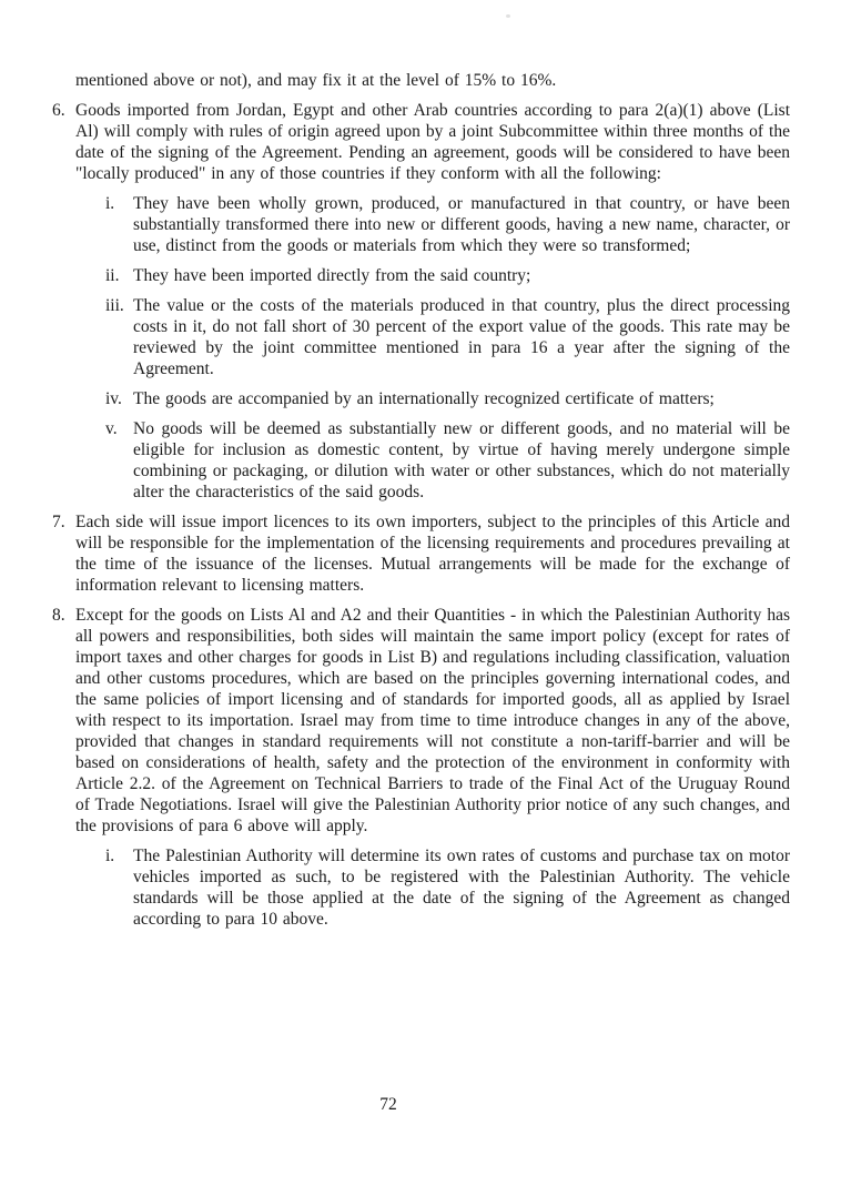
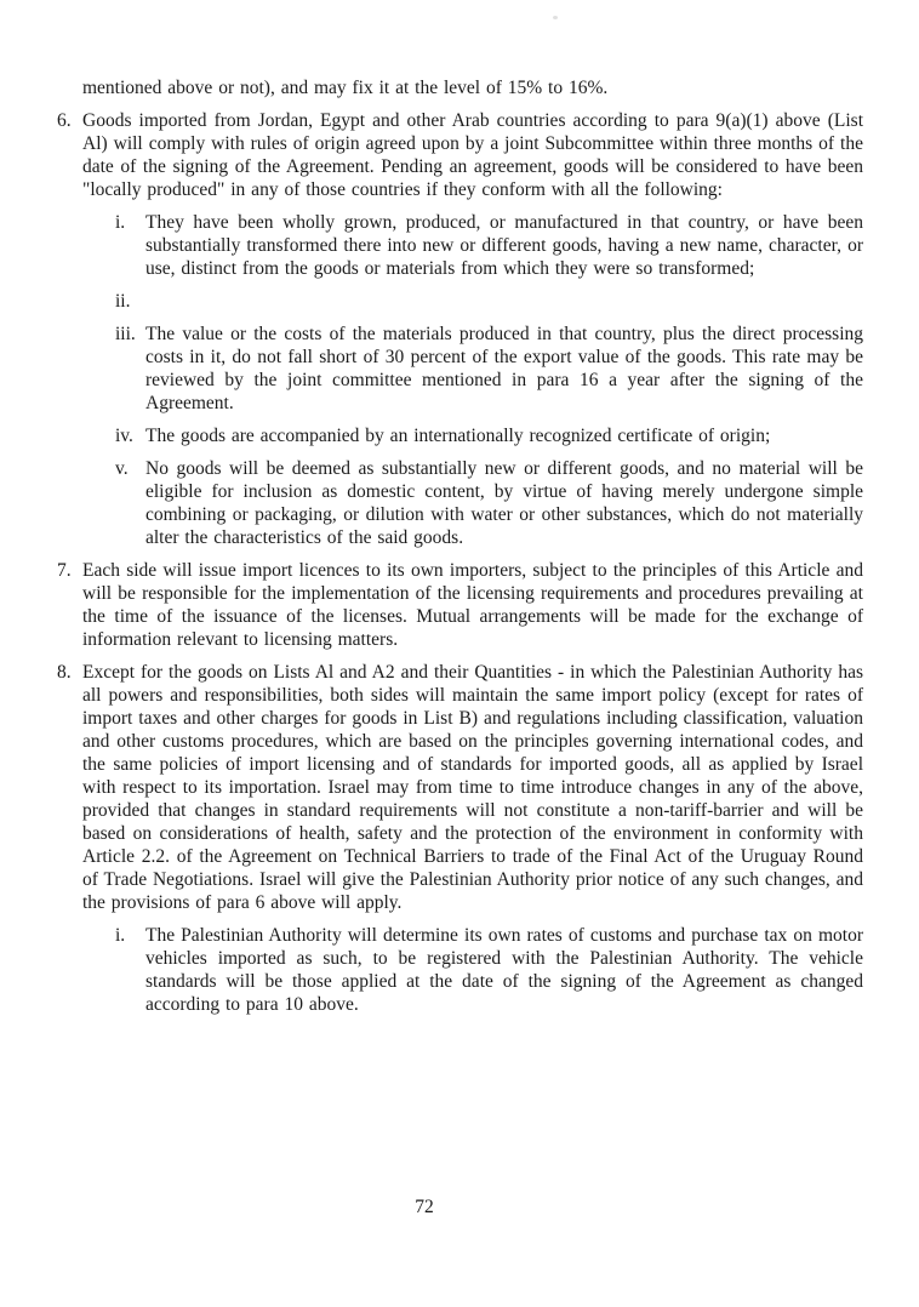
  mentioned above or not), and may fix it at the level of 15% to 16%.
  6.
- Goods imported from Jordan, Egypt and other Arab countries according to para 2(a)(1) above (List Al) will comply with rules of origin agreed upon by a joint Subcommittee within three months of the date of the signing of the Agreement. Pending an agreement, goods will be considered to have been "locally produced" in any of those countries if they conform with all the following:
+ Goods imported from Jordan, Egypt and other Arab countries according to para 9(a)(1) above (List Al) will comply with rules of origin agreed upon by a joint Subcommittee within three months of the date of the signing of the Agreement. Pending an agreement, goods will be considered to have been "locally produced" in any of those countries if they conform with all the following:
  i.
  They have been wholly grown, produced, or manufactured in that country, or have been substantially transformed there into new or different goods, having a new name, character, or use, distinct from the goods or materials from which they were so transformed;
  ii.
- They have been imported directly from the said country;
  iii.
  The value or the costs of the materials produced in that country, plus the direct processing costs in it, do not fall short of 30 percent of the export value of the goods. This rate may be reviewed by the joint committee mentioned in para 16 a year after the signing of the Agreement.
  iv.
- The goods are accompanied by an internationally recognized certificate of matters;
+ The goods are accompanied by an internationally recognized certificate of origin;
  v.
  No goods will be deemed as substantially new or different goods, and no material will be eligible for inclusion as domestic content, by virtue of having merely undergone simple combining or packaging, or dilution with water or other substances, which do not materially alter the characteristics of the said goods.
  7.
  Each side will issue import licences to its own importers, subject to the principles of this Article and will be responsible for the implementation of the licensing requirements and procedures prevailing at the time of the issuance of the licenses. Mutual arrangements will be made for the exchange of information relevant to licensing matters.
  8.
  Except for the goods on Lists Al and A2 and their Quantities - in which the Palestinian Authority has all powers and responsibilities, both sides will maintain the same import policy (except for rates of import taxes and other charges for goods in List B) and regulations including classification, valuation and other customs procedures, which are based on the principles governing international codes, and the same policies of import licensing and of standards for imported goods, all as applied by Israel with respect to its importation. Israel may from time to time introduce changes in any of the above, provided that changes in standard requirements will not constitute a non-tariff-barrier and will be based on considerations of health, safety and the protection of the environment in conformity with Article 2.2. of the Agreement on Technical Barriers to trade of the Final Act of the Uruguay Round of Trade Negotiations. Israel will give the Palestinian Authority prior notice of any such changes, and the provisions of para 6 above will apply.
  i.
  The Palestinian Authority will determine its own rates of customs and purchase tax on motor vehicles imported as such, to be registered with the Palestinian Authority. The vehicle standards will be those applied at the date of the signing of the Agreement as changed according to para 10 above.
  72
